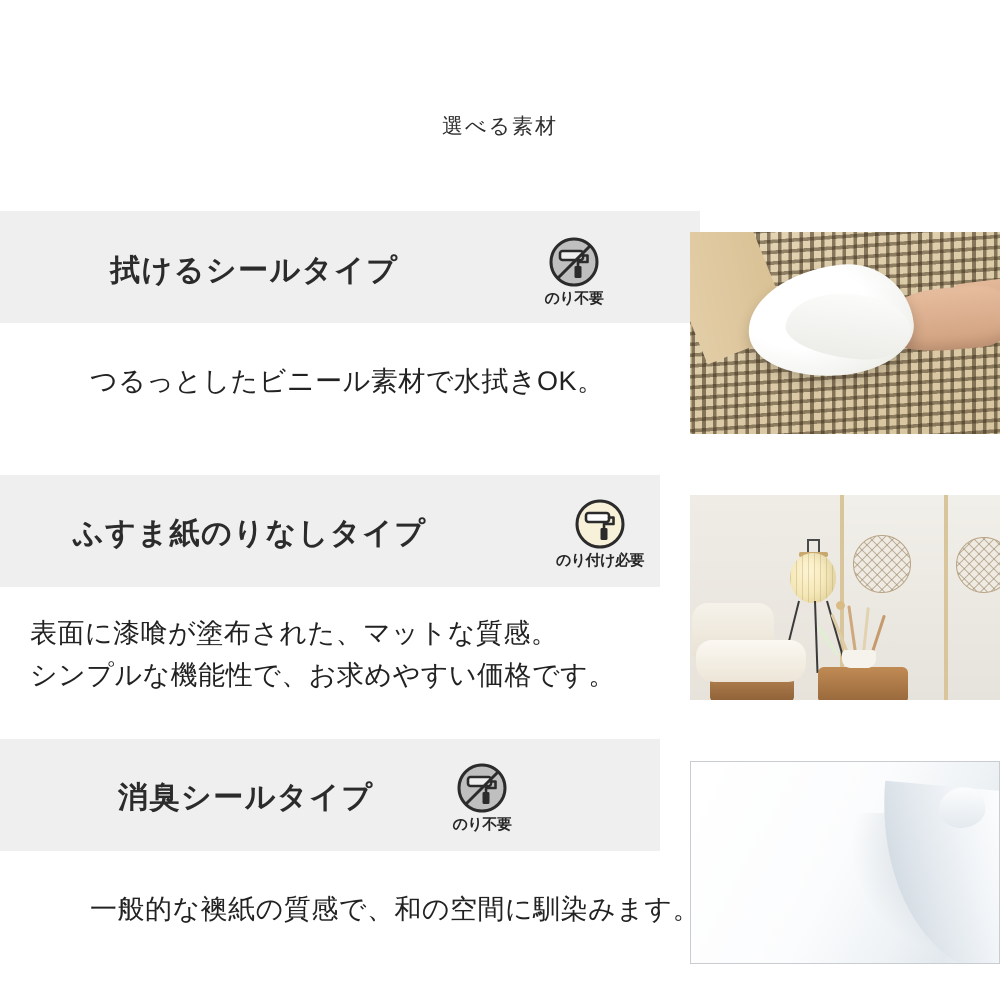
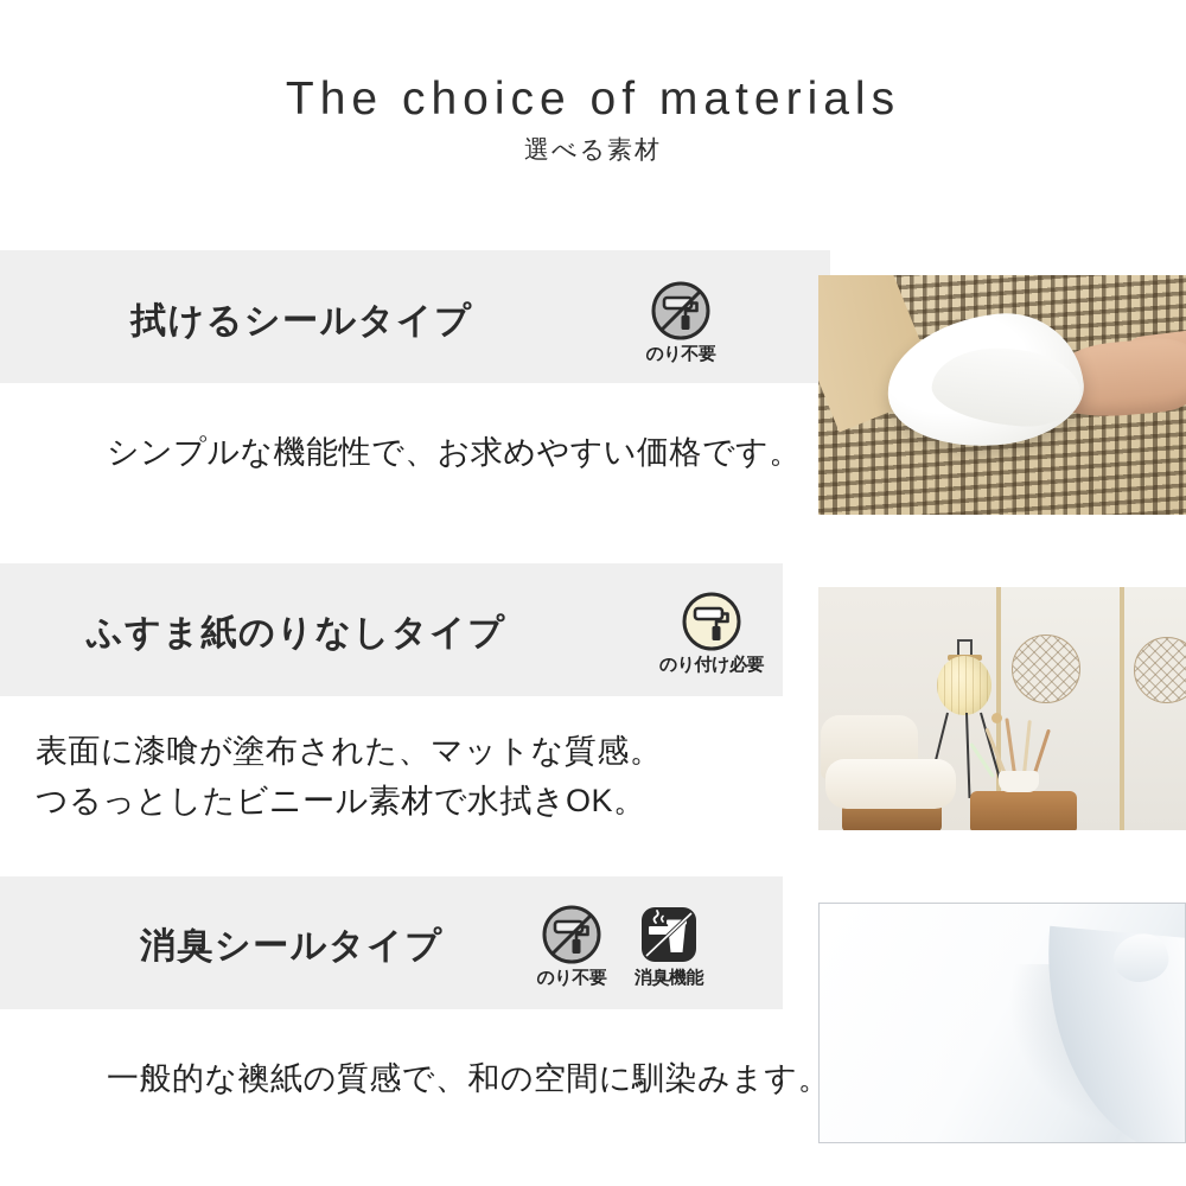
+ The choice of materials
  選べる素材
  拭けるシールタイプ
  のり不要
- つるっとしたビニール素材で水拭きOK。
+ シンプルな機能性で、お求めやすい価格です。
  ふすま紙のりなしタイプ
  のり付け必要
  表面に漆喰が塗布された、マットな質感。
- シンプルな機能性で、お求めやすい価格です。
+ つるっとしたビニール素材で水拭きOK。
  消臭シールタイプ
  のり不要
+ 消臭機能
  一般的な襖紙の質感で、和の空間に馴染みます。
